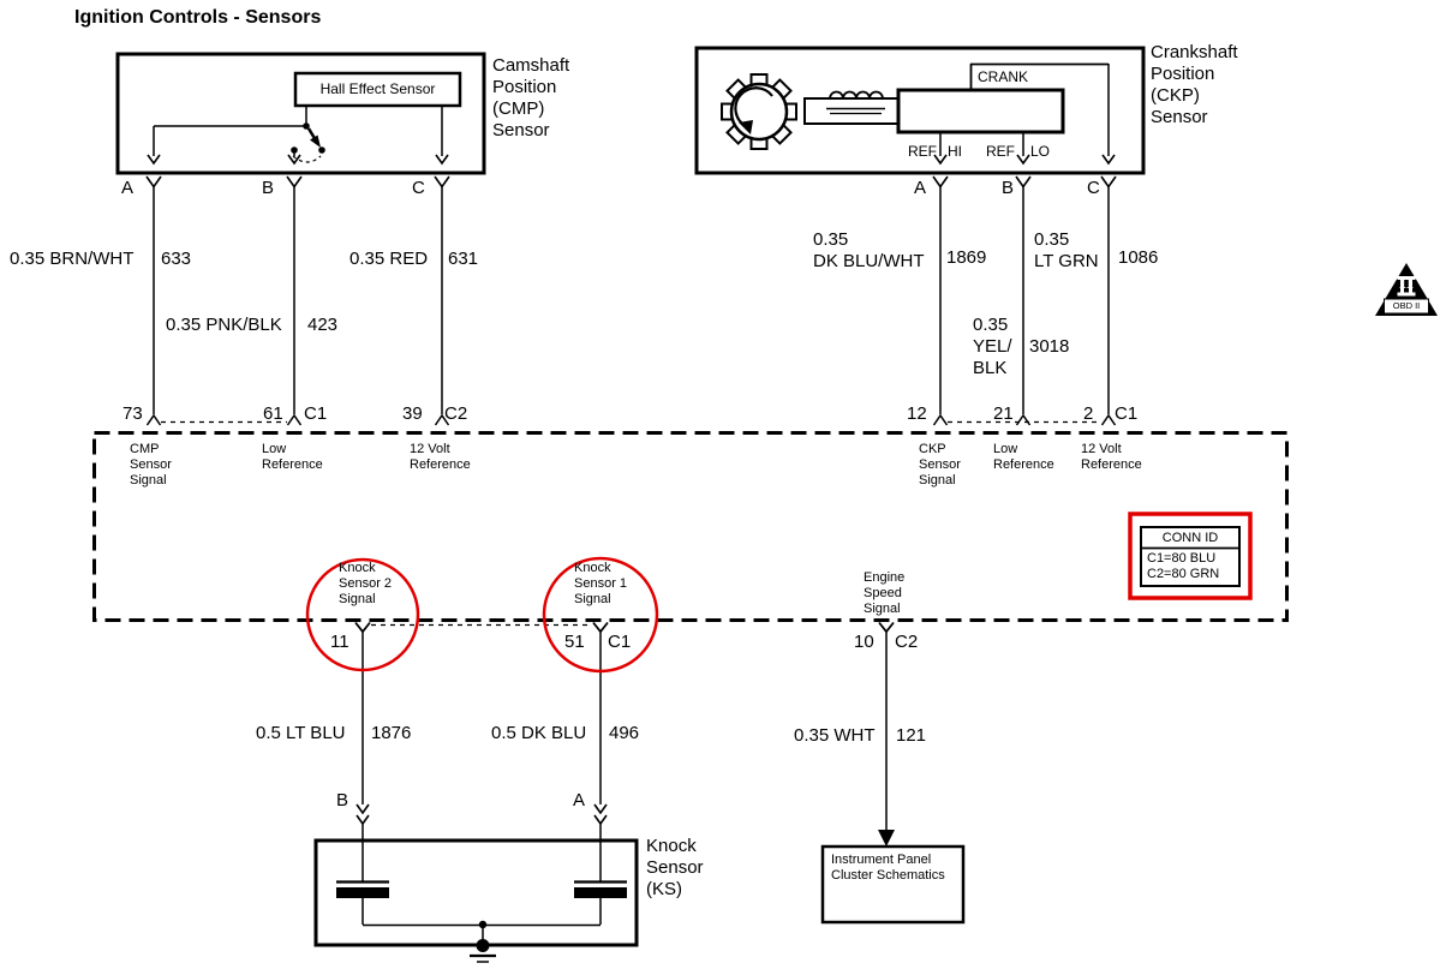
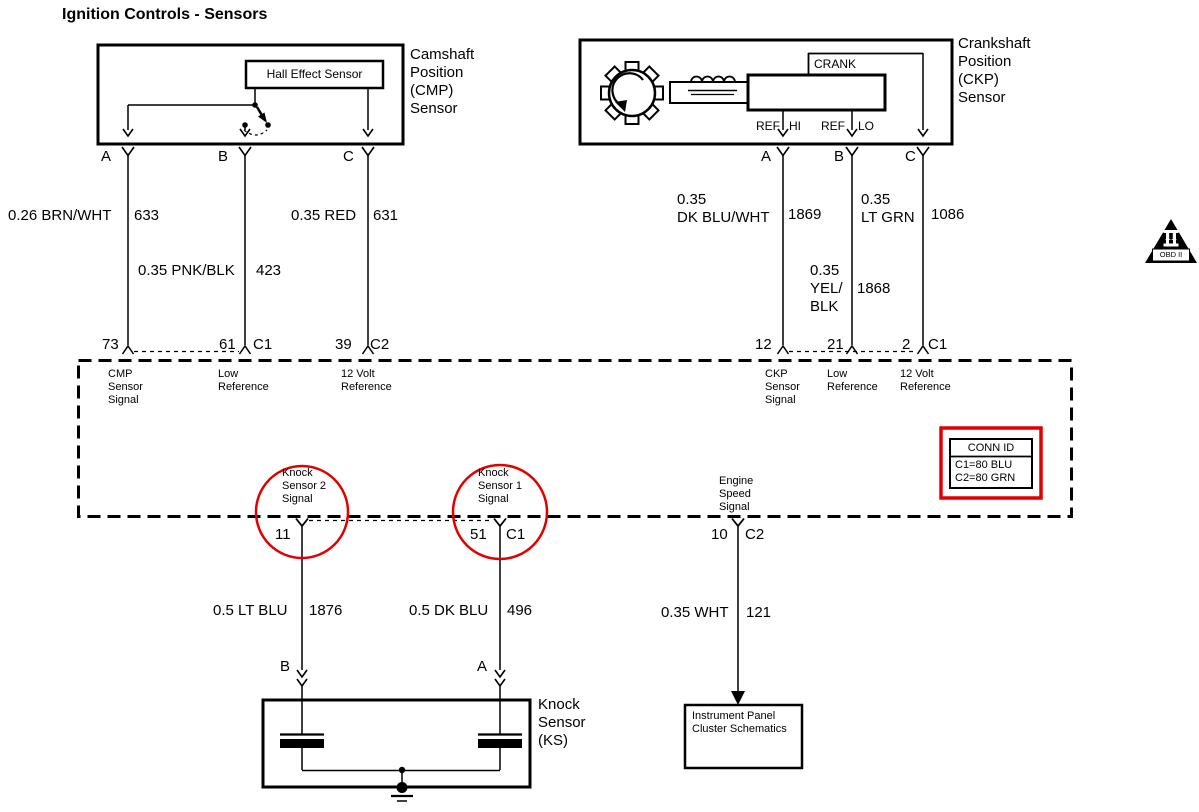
  Ignition Controls - Sensors
  Camshaft
  Position
  (CMP)
  Sensor
  Hall Effect Sensor
  A
  B
  C
- 0.35 BRN/WHT
+ 0.26 BRN/WHT
  633
  0.35 PNK/BLK
  423
  0.35 RED
  631
  73
  61
  C1
  39
  C2
  CMP
  Sensor
  Signal
  Low
  Reference
  12 Volt
  Reference
  Crankshaft
  Position
  (CKP)
  Sensor
  CRANK
  REF
  HI
  REF
  LO
  A
  B
  C
  0.35
  DK BLU/WHT
  1869
  0.35
  YEL/
  BLK
- 3018
+ 1868
  0.35
  LT GRN
  1086
  12
  21
  2
  C1
  CKP
  Sensor
  Signal
  Low
  Reference
  12 Volt
  Reference
  CONN ID
  C1=80 BLU
  C2=80 GRN
  Knock
  Sensor 2
  Signal
  Knock
  Sensor 1
  Signal
  Engine
  Speed
  Signal
  11
  51
  C1
  10
  C2
  0.5 LT BLU
  1876
  0.5 DK BLU
  496
  0.35 WHT
  121
  B
  A
  Knock
  Sensor
  (KS)
  Instrument Panel
  Cluster Schematics
  II
  OBD II
